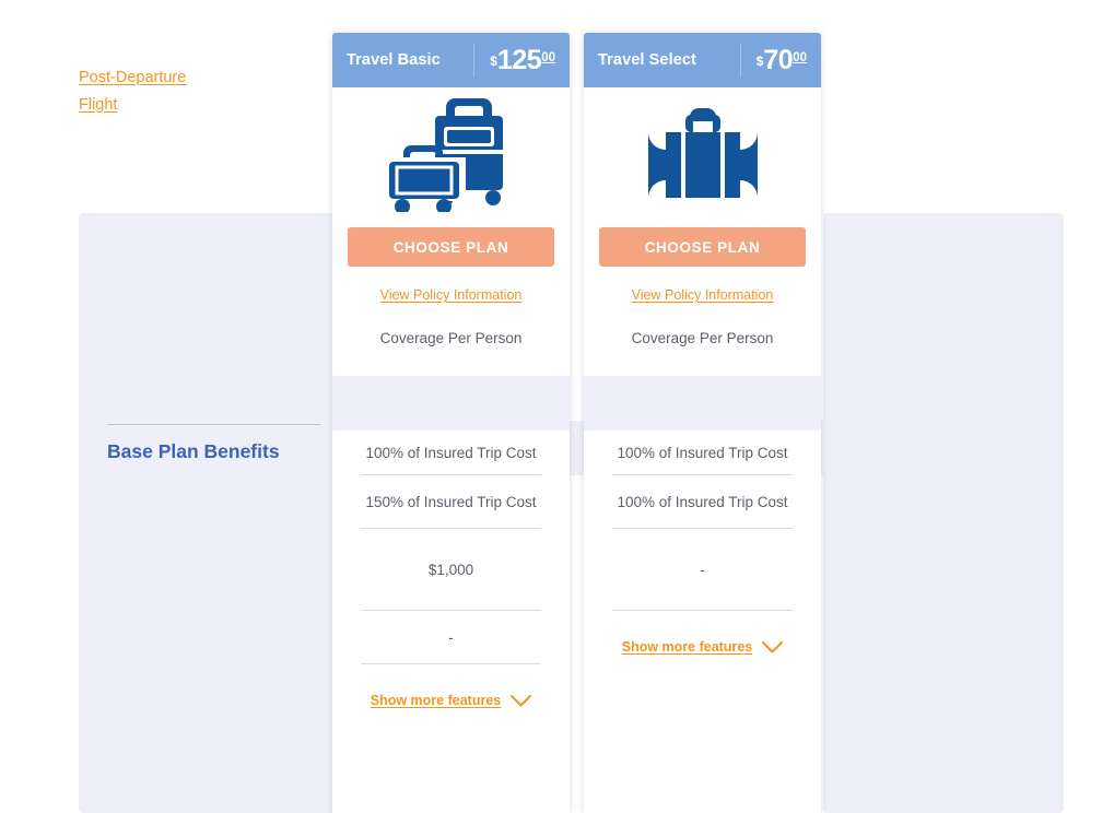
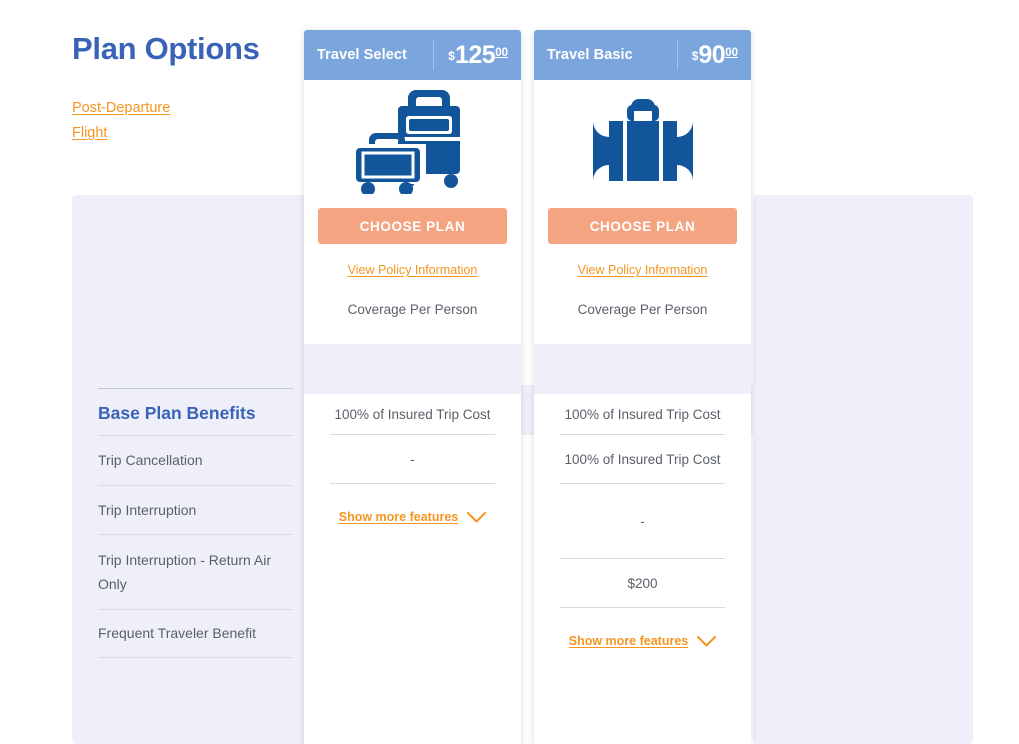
+ Plan Options
  Post-Departure
  Flight
  Base Plan Benefits
+ Trip Cancellation
+ Trip Interruption
+ Trip Interruption - Return Air Only
+ Frequent Traveler Benefit
- Travel Basic
+ Travel Select
  $
  125
  00
  CHOOSE PLAN
  View Policy Information
  Coverage Per Person
  100% of Insured Trip Cost
- 150% of Insured Trip Cost
- $1,000
  -
  Show more features
- Travel Select
+ Travel Basic
  $
- 70
+ 90
  00
  CHOOSE PLAN
  View Policy Information
  Coverage Per Person
  100% of Insured Trip Cost
  100% of Insured Trip Cost
  -
+ $200
  Show more features
